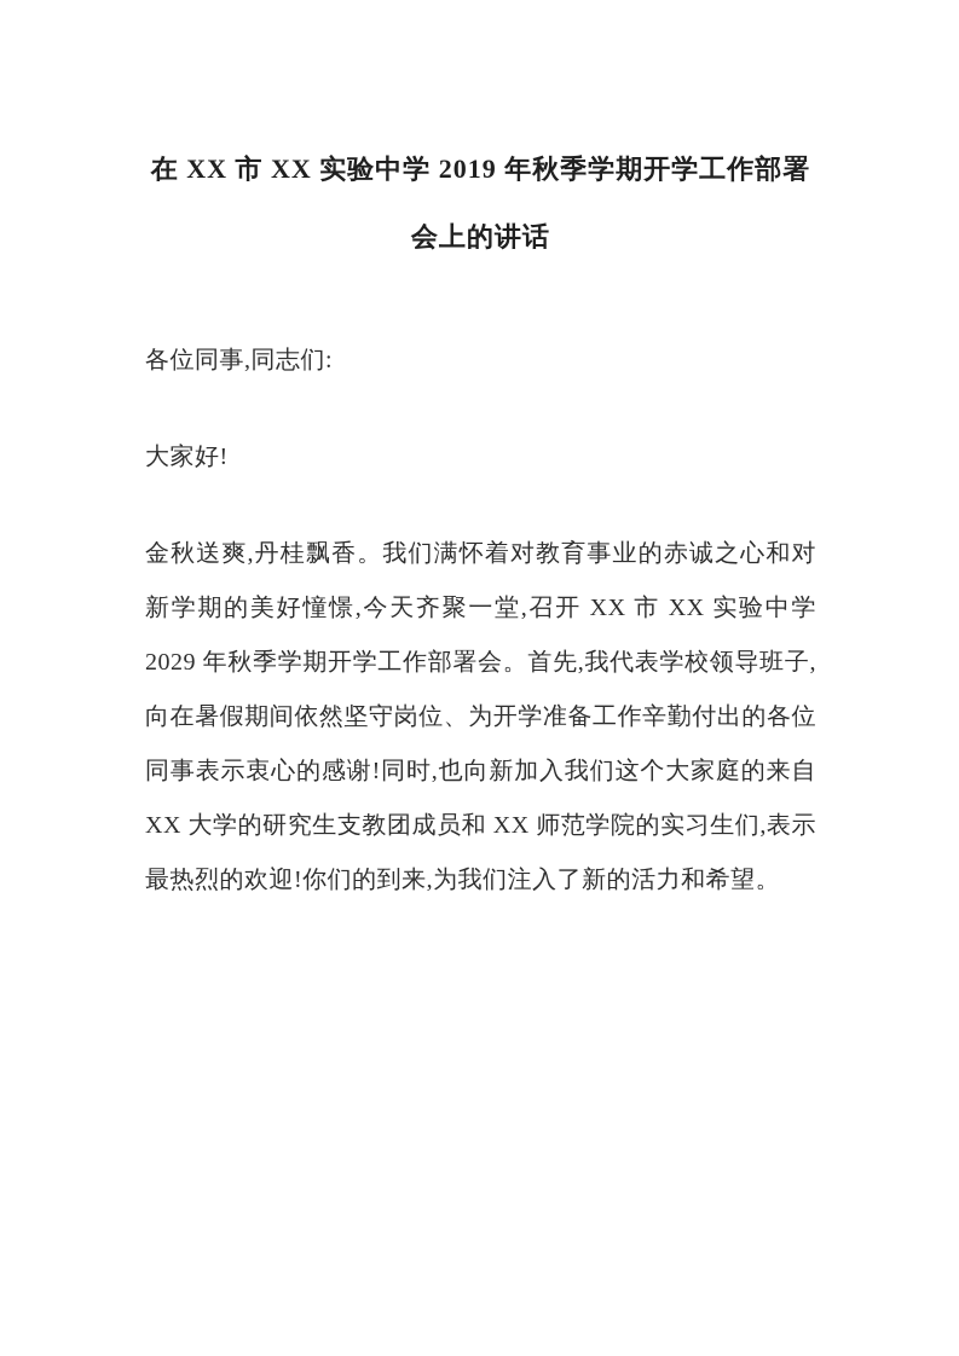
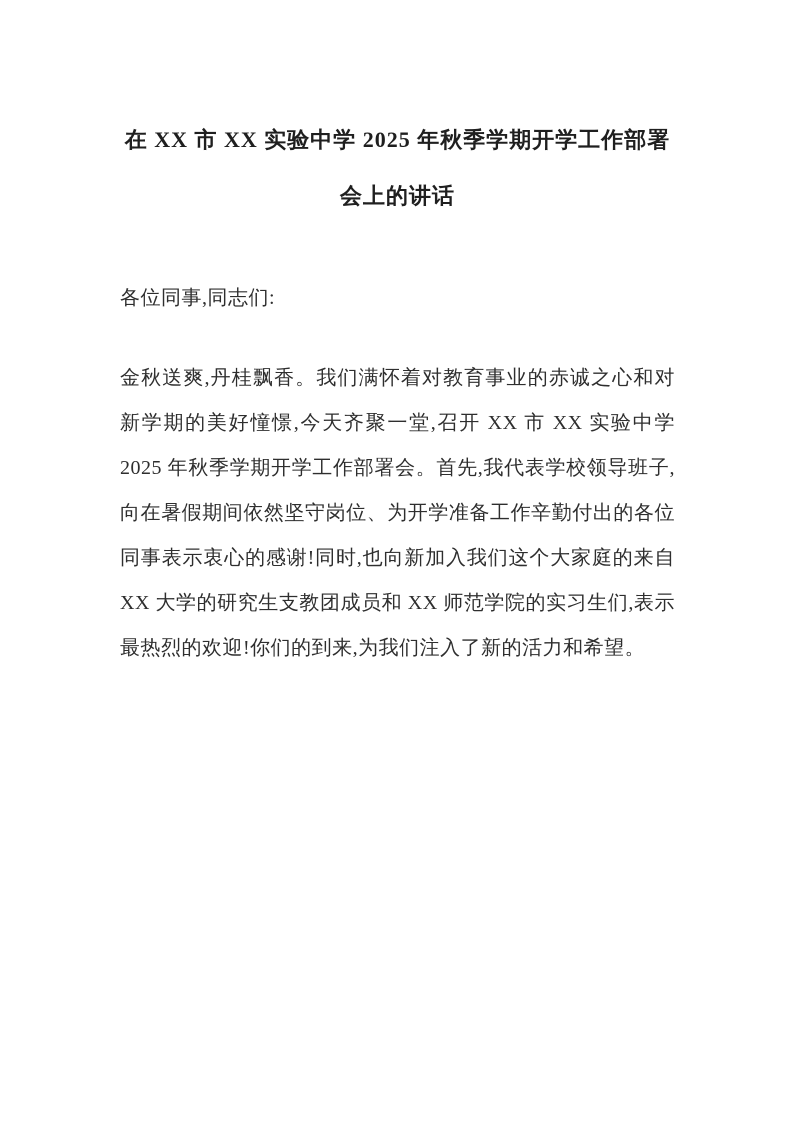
- 在 XX 市 XX 实验中学 2019 年秋季学期开学工作部署会上的讲话
+ 在 XX 市 XX 实验中学 2025 年秋季学期开学工作部署会上的讲话
  各位同事,同志们:
- 大家好!
- 金秋送爽,丹桂飘香。我们满怀着对教育事业的赤诚之心和对新学期的美好憧憬,今天齐聚一堂,召开 XX 市 XX 实验中学 2029 年秋季学期开学工作部署会。首先,我代表学校领导班子,向在暑假期间依然坚守岗位、为开学准备工作辛勤付出的各位同事表示衷心的感谢!同时,也向新加入我们这个大家庭的来自 XX 大学的研究生支教团成员和 XX 师范学院的实习生们,表示最热烈的欢迎!你们的到来,为我们注入了新的活力和希望。
+ 金秋送爽,丹桂飘香。我们满怀着对教育事业的赤诚之心和对新学期的美好憧憬,今天齐聚一堂,召开 XX 市 XX 实验中学 2025 年秋季学期开学工作部署会。首先,我代表学校领导班子,向在暑假期间依然坚守岗位、为开学准备工作辛勤付出的各位同事表示衷心的感谢!同时,也向新加入我们这个大家庭的来自 XX 大学的研究生支教团成员和 XX 师范学院的实习生们,表示最热烈的欢迎!你们的到来,为我们注入了新的活力和希望。
